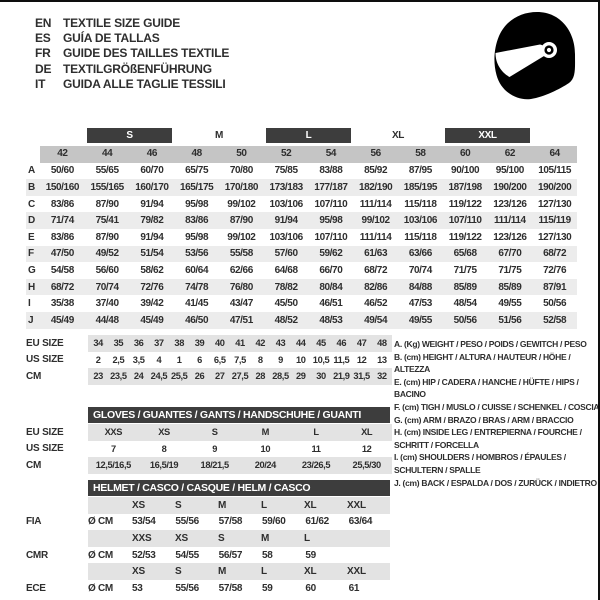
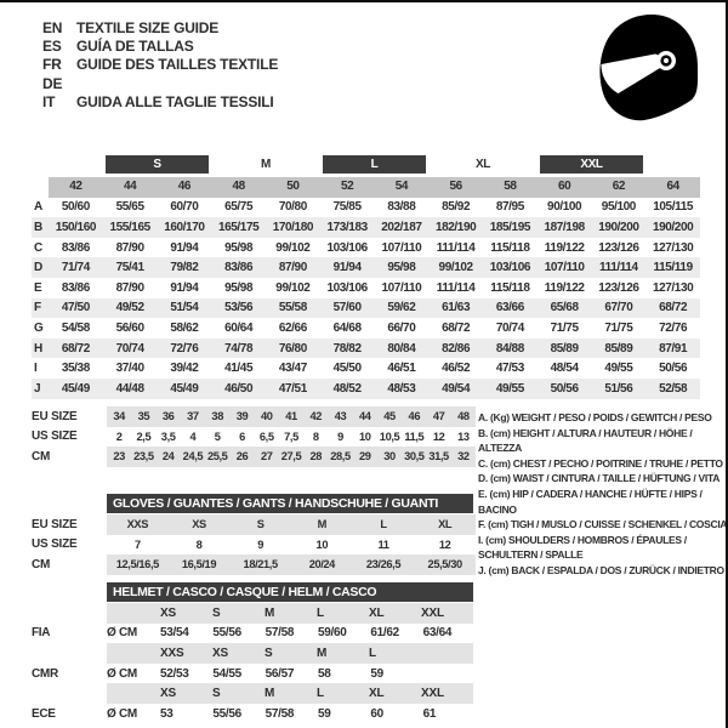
  EN
  TEXTILE SIZE GUIDE
  ES
  GUÍA DE TALLAS
  FR
  GUIDE DES TAILLES TEXTILE
  DE
- TEXTILGRÖßENFÜHRUNG
  IT
  GUIDA ALLE TAGLIE TESSILI
  S
  M
  L
  XL
  XXL
  42
  44
  46
  48
  50
  52
  54
  56
  58
  60
  62
  64
  A
  50/60
  55/65
  60/70
  65/75
  70/80
  75/85
  83/88
  85/92
  87/95
  90/100
  95/100
  105/115
  B
  150/160
  155/165
  160/170
  165/175
  170/180
  173/183
- 177/187
+ 202/187
  182/190
  185/195
  187/198
  190/200
  190/200
  C
  83/86
  87/90
  91/94
  95/98
  99/102
  103/106
  107/110
  111/114
  115/118
  119/122
  123/126
  127/130
  D
  71/74
  75/41
  79/82
  83/86
  87/90
  91/94
  95/98
  99/102
  103/106
  107/110
  111/114
  115/119
  E
  83/86
  87/90
  91/94
  95/98
  99/102
  103/106
  107/110
  111/114
  115/118
  119/122
  123/126
  127/130
  F
  47/50
  49/52
  51/54
  53/56
  55/58
  57/60
  59/62
  61/63
  63/66
  65/68
  67/70
  68/72
  G
  54/58
  56/60
  58/62
  60/64
  62/66
  64/68
  66/70
  68/72
  70/74
  71/75
  71/75
  72/76
  H
  68/72
  70/74
  72/76
  74/78
  76/80
  78/82
  80/84
  82/86
  84/88
  85/89
  85/89
  87/91
  I
  35/38
  37/40
  39/42
  41/45
  43/47
  45/50
  46/51
  46/52
  47/53
  48/54
  49/55
  50/56
  J
  45/49
  44/48
  45/49
  46/50
  47/51
  48/52
  48/53
  49/54
  49/55
  50/56
  51/56
  52/58
  EU SIZE
  34
  35
  36
  37
  38
  39
  40
  41
  42
  43
  44
  45
  46
  47
  48
  US SIZE
  2
  2,5
  3,5
  4
- 1
+ 5
  6
  6,5
  7,5
  8
  9
  10
  10,5
  11,5
  12
  13
  CM
  23
  23,5
  24
  24,5
  25,5
  26
  27
  27,5
  28
  28,5
  29
  30
- 21,9
+ 30,5
  31,5
  32
  GLOVES / GUANTES / GANTS / HANDSCHUHE / GUANTI
  EU SIZE
  XXS
  XS
  S
  M
  L
  XL
  US SIZE
  7
  8
  9
  10
  11
  12
  CM
  12,5/16,5
  16,5/19
  18/21,5
  20/24
  23/26,5
  25,5/30
  HELMET / CASCO / CASQUE / HELM / CASCO
  XS
  S
  M
  L
  XL
  XXL
  FIA
  Ø CM
  53/54
  55/56
  57/58
  59/60
  61/62
  63/64
  XXS
  XS
  S
  M
  L
  CMR
  Ø CM
  52/53
  54/55
  56/57
  58
  59
  XS
  S
  M
  L
  XL
  XXL
  ECE
  Ø CM
  53
  55/56
  57/58
  59
  60
  61
  A. (Kg) WEIGHT / PESO / POIDS / GEWITCH / PESO
  B. (cm) HEIGHT / ALTURA / HAUTEUR / HÖHE / ALTEZZA
+ C. (cm) CHEST / PECHO / POITRINE / TRUHE / PETTO
+ D. (cm) WAIST / CINTURA / TAILLE / HÜFTUNG / VITA
  E. (cm) HIP / CADERA / HANCHE / HÜFTE / HIPS / BACINO
  F. (cm) TIGH / MUSLO / CUISSE / SCHENKEL / COSCIA
- G. (cm) ARM / BRAZO / BRAS / ARM / BRACCIO
- H. (cm) INSIDE LEG / ENTREPIERNA / FOURCHE / SCHRITT / FORCELLA
  I. (cm) SHOULDERS / HOMBROS / ÉPAULES / SCHULTERN / SPALLE
  J. (cm) BACK / ESPALDA / DOS / ZURÜCK / INDIETRO
